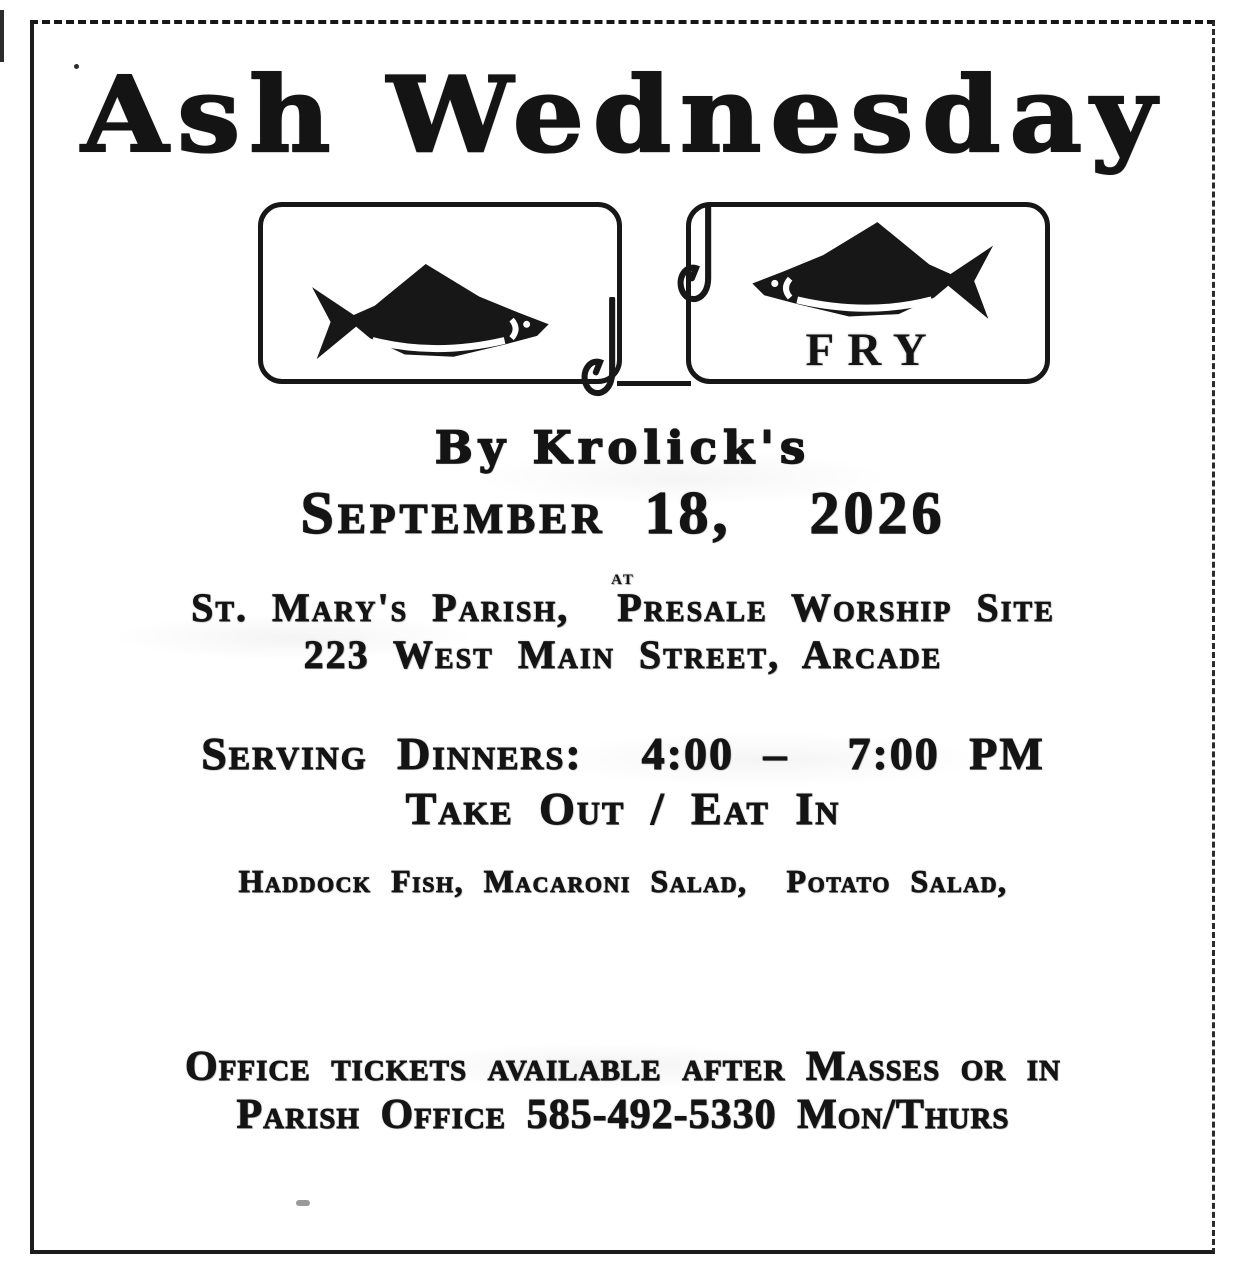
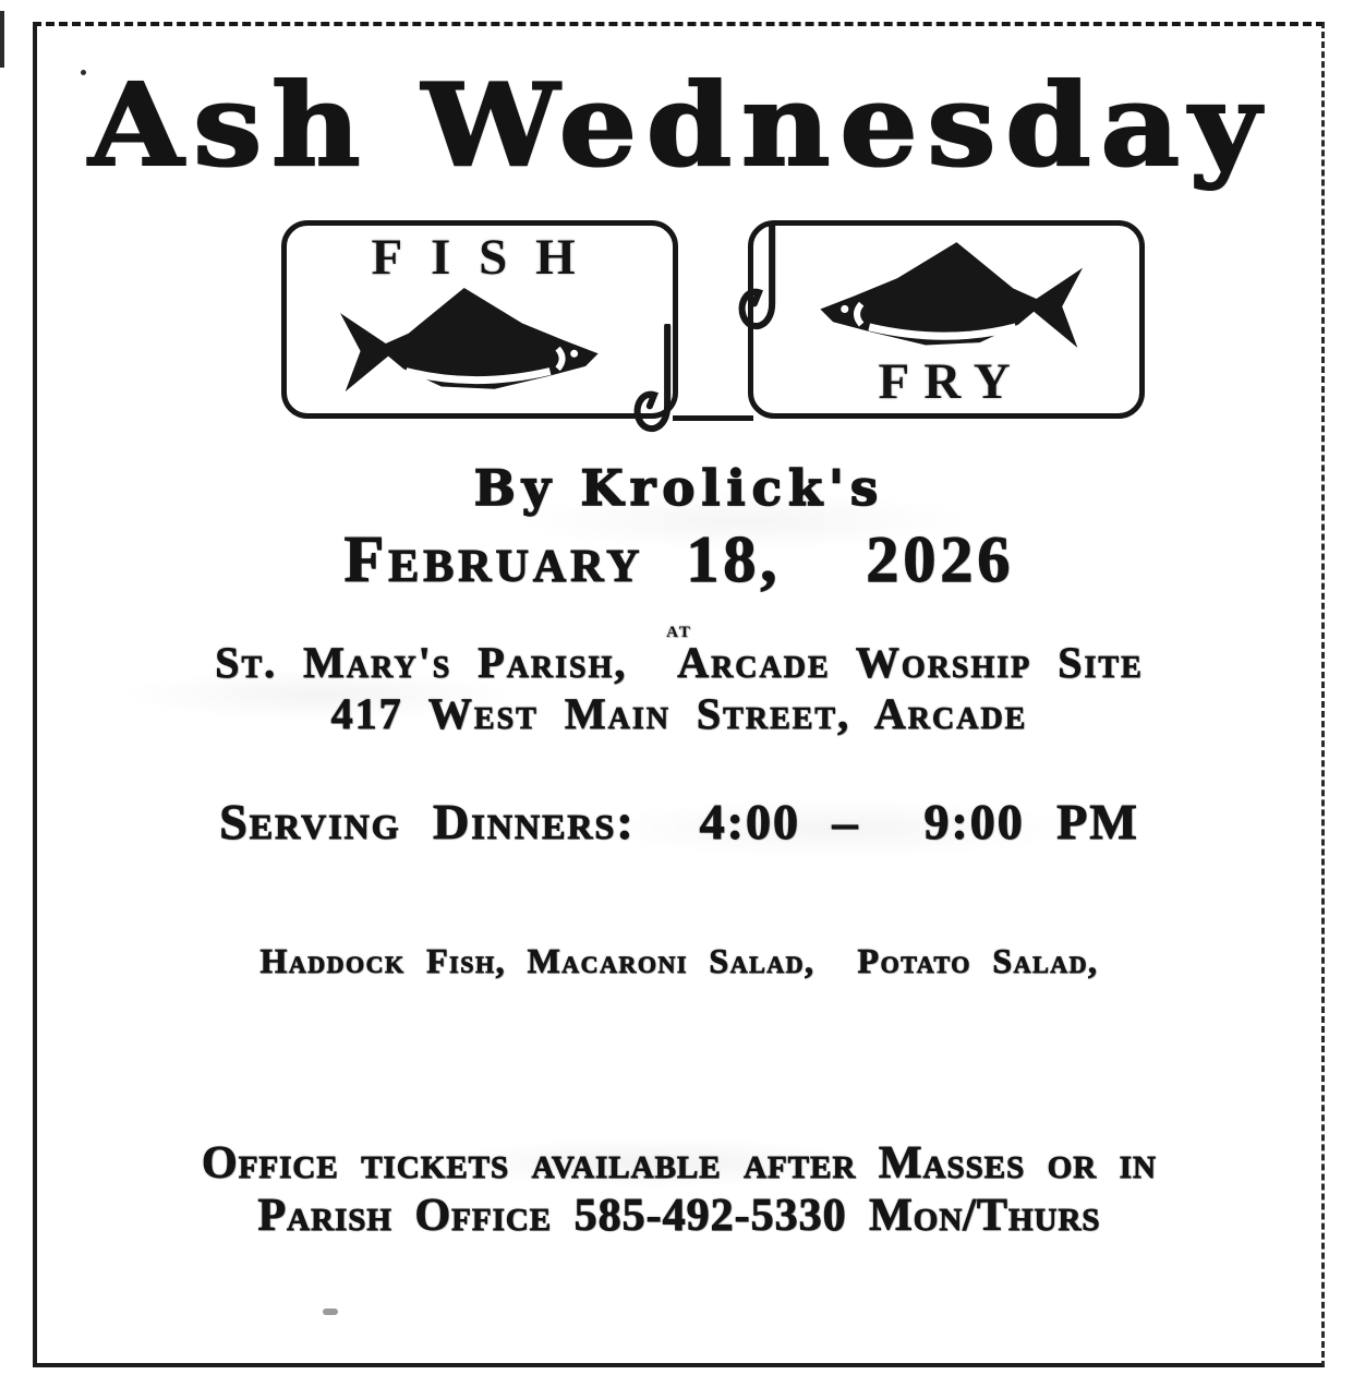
  Ash Wednesday
+ FISH
  FRY
  By Krolick's
- September 18, 2026
+ February 18, 2026
  at
- St. Mary's Parish, Presale Worship Site
+ St. Mary's Parish, Arcade Worship Site
- 223 West Main Street, Arcade
+ 417 West Main Street, Arcade
- Serving Dinners: 4:00 – 7:00 PM
+ Serving Dinners: 4:00 – 9:00 PM
- Take Out / Eat In
  Haddock Fish, Macaroni Salad, Potato Salad,
  Office tickets available after Masses or in
  Parish Office 585-492-5330 Mon/Thurs
